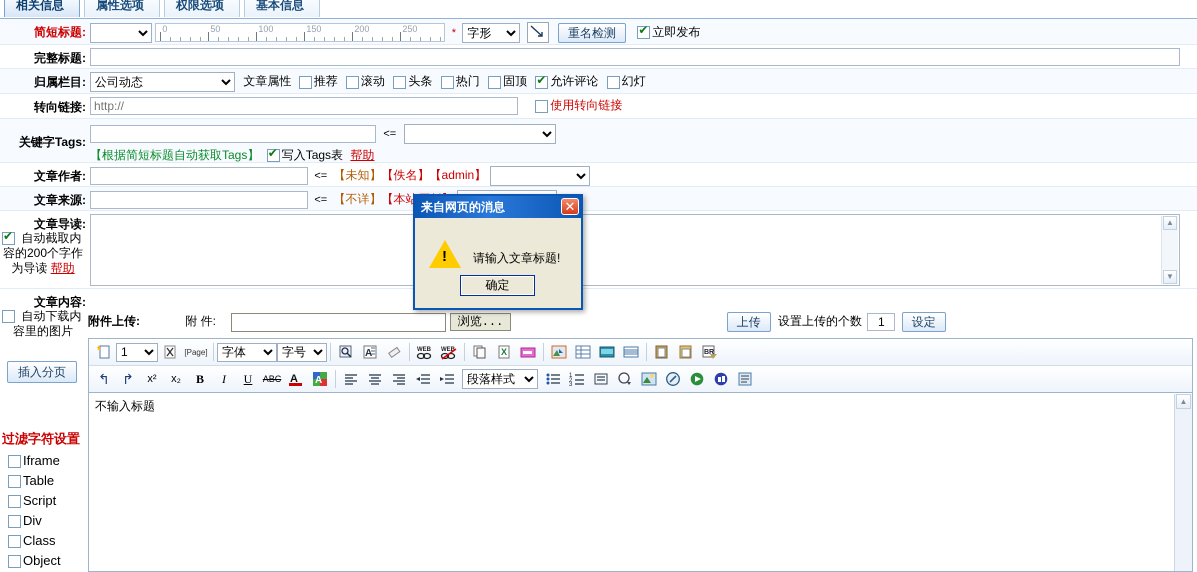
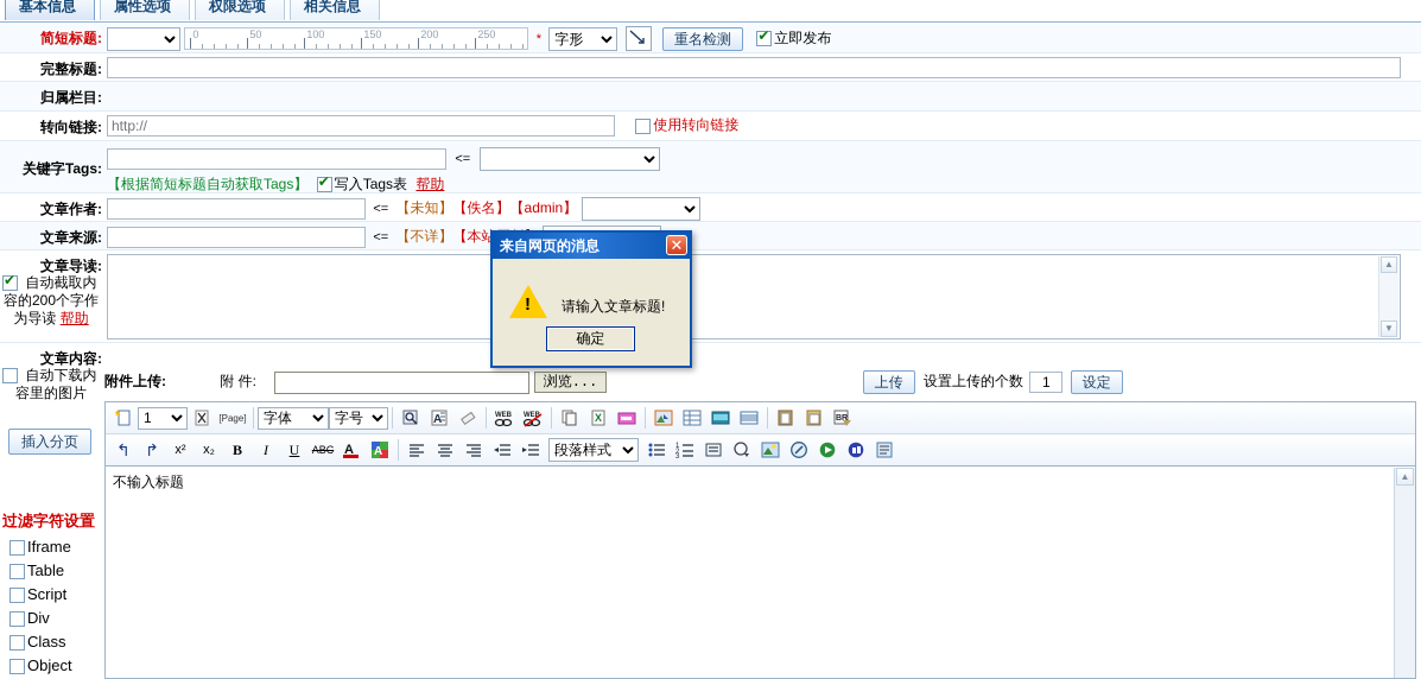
- 相关信息
+ 基本信息
  属性选项
  权限选项
- 基本信息
+ 相关信息
  简短标题:
  0
  50
  100
  150
  200
  250
  * 字形 重名检测 立即发布
  完整标题:
  归属栏目:
- 公司动态 文章属性 推荐 滚动 头条 热门 固顶 允许评论 幻灯
  转向链接:
  http:// 使用转向链接
  关键字Tags:
  <=
  【根据简短标题自动获取Tags】 写入Tags表 帮助
  文章作者:
  <= 【未知】【佚名】【admin】
  文章来源:
  <= 【不详】【本站
  文章导读:
  自动截取内容的200个字作为导读 帮助
  ▲
  ▼
  文章内容:
  自动下载内容里的图片
  插入分页
  附件上传: 附 件: 浏览... 上传 设置上传的个数 1 设定
  过滤字符设置
  Iframe
  Table
  Script
  Div
  Class
  Object
  1
  [Page]
  字体
  字号
  A
  X
  ↰
  ↱
  x²
  x₂
  B
  I
  U
  ABC
  A
  A
  段落样式
  不输入标题
  ▲
  来自网页的消息
  ✕
  请输入文章标题!
  确定
